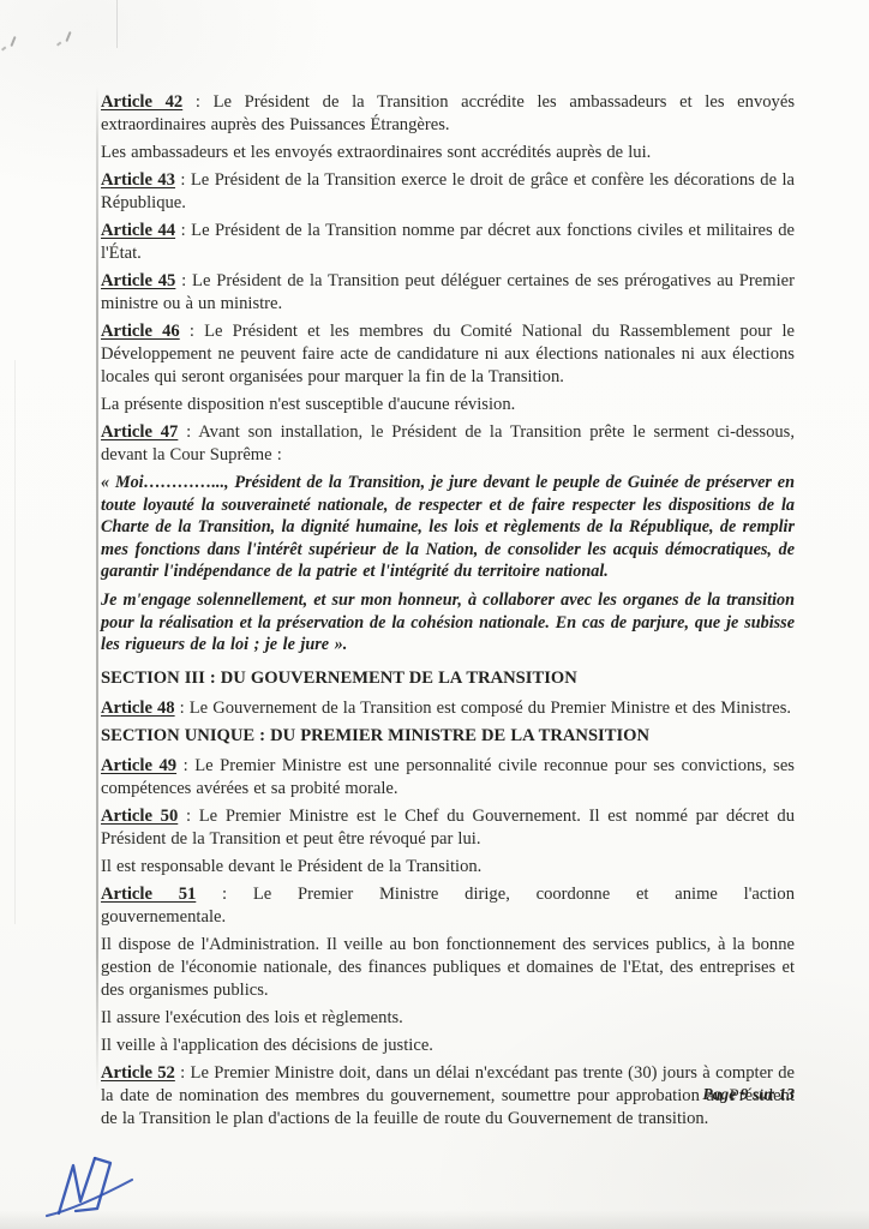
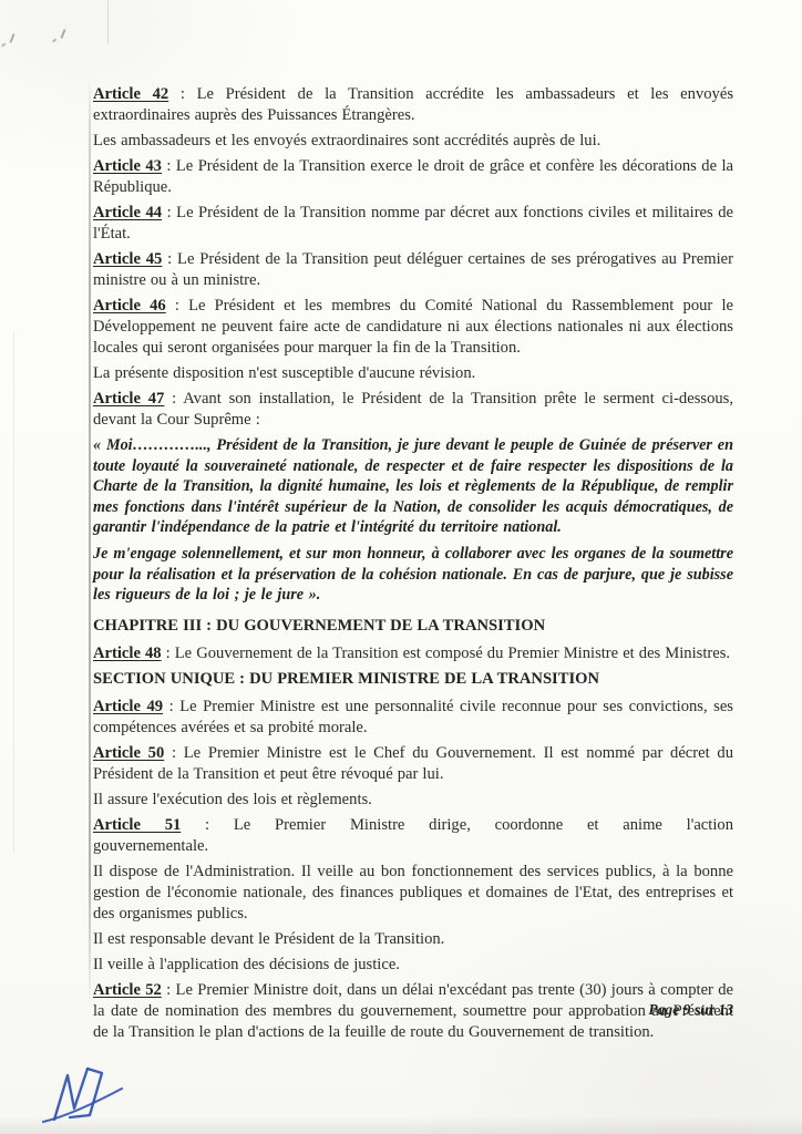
  Article 42 : Le Président de la Transition accrédite les ambassadeurs et les envoyés extraordinaires auprès des Puissances Étrangères.
  Les ambassadeurs et les envoyés extraordinaires sont accrédités auprès de lui.
  Article 43 : Le Président de la Transition exerce le droit de grâce et confère les décorations de la République.
  Article 44 : Le Président de la Transition nomme par décret aux fonctions civiles et militaires de l'État.
  Article 45 : Le Président de la Transition peut déléguer certaines de ses prérogatives au Premier ministre ou à un ministre.
  Article 46 : Le Président et les membres du Comité National du Rassemblement pour le Développement ne peuvent faire acte de candidature ni aux élections nationales ni aux élections locales qui seront organisées pour marquer la fin de la Transition.
  La présente disposition n'est susceptible d'aucune révision.
  Article 47 : Avant son installation, le Président de la Transition prête le serment ci-dessous, devant la Cour Suprême :
  « Moi…………..., Président de la Transition, je jure devant le peuple de Guinée de préserver en toute loyauté la souveraineté nationale, de respecter et de faire respecter les dispositions de la Charte de la Transition, la dignité humaine, les lois et règlements de la République, de remplir mes fonctions dans l'intérêt supérieur de la Nation, de consolider les acquis démocratiques, de garantir l'indépendance de la patrie et l'intégrité du territoire national.
- Je m'engage solennellement, et sur mon honneur, à collaborer avec les organes de la transition pour la réalisation et la préservation de la cohésion nationale. En cas de parjure, que je subisse les rigueurs de la loi ; je le jure ».
+ Je m'engage solennellement, et sur mon honneur, à collaborer avec les organes de la soumettre pour la réalisation et la préservation de la cohésion nationale. En cas de parjure, que je subisse les rigueurs de la loi ; je le jure ».
- SECTION III : DU GOUVERNEMENT DE LA TRANSITION
+ CHAPITRE III : DU GOUVERNEMENT DE LA TRANSITION
  Article 48 : Le Gouvernement de la Transition est composé du Premier Ministre et des Ministres.
  SECTION UNIQUE : DU PREMIER MINISTRE DE LA TRANSITION
  Article 49 : Le Premier Ministre est une personnalité civile reconnue pour ses convictions, ses compétences avérées et sa probité morale.
  Article 50 : Le Premier Ministre est le Chef du Gouvernement. Il est nommé par décret du Président de la Transition et peut être révoqué par lui.
- Il est responsable devant le Président de la Transition.
+ Il assure l'exécution des lois et règlements.
  Article 51 : Le Premier Ministre dirige, coordonne et anime l'action
  gouvernementale.
  Il dispose de l'Administration. Il veille au bon fonctionnement des services publics, à la bonne gestion de l'économie nationale, des finances publiques et domaines de l'Etat, des entreprises et des organismes publics.
- Il assure l'exécution des lois et règlements.
+ Il est responsable devant le Président de la Transition.
  Il veille à l'application des décisions de justice.
  Article 52 : Le Premier Ministre doit, dans un délai n'excédant pas trente (30) jours à compter de la date de nomination des membres du gouvernement, soumettre pour approbation au Président de la Transition le plan d'actions de la feuille de route du Gouvernement de transition.
  Page 9 sur 13
